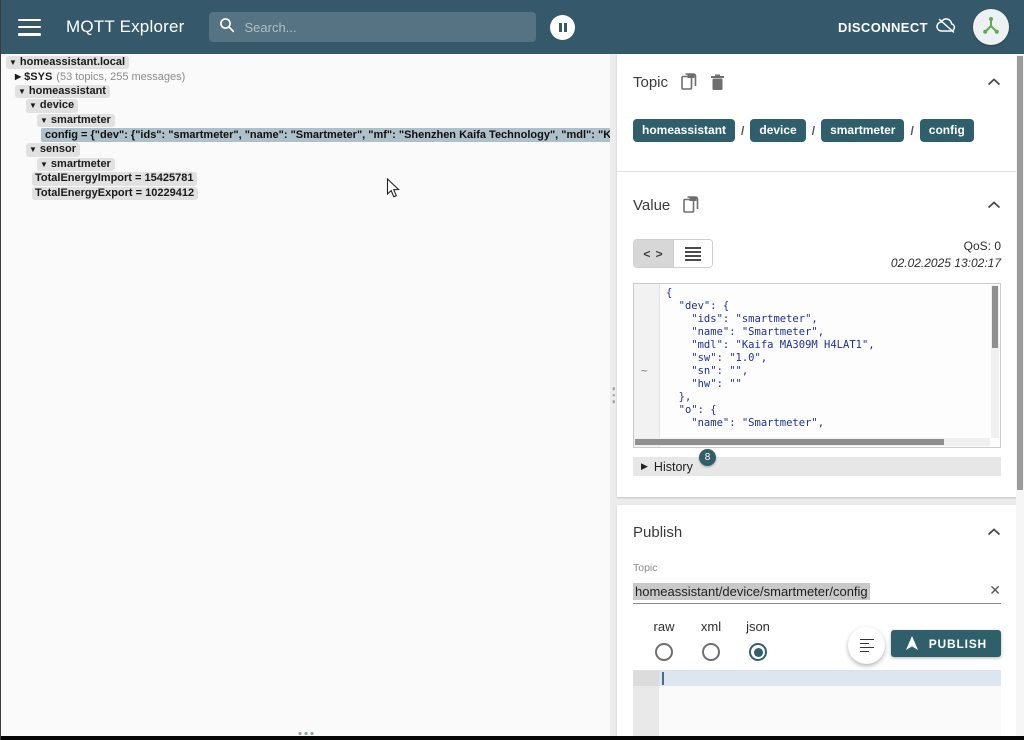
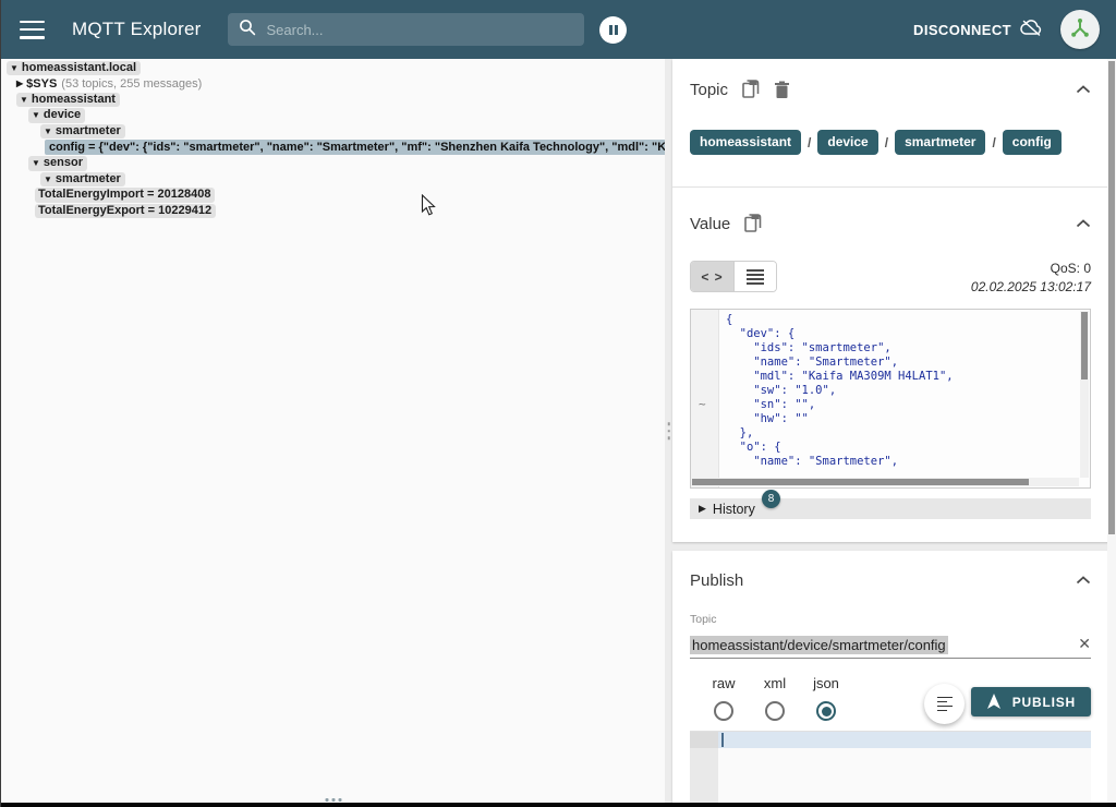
  MQTT Explorer
  Search...
  DISCONNECT
  ▼
  homeassistant.local
  ▶
  $SYS
  (53 topics, 255 messages)
  ▼
  homeassistant
  ▼
  device
  ▼
  smartmeter
  config = {"dev": {"ids": "smartmeter", "name": "Smartmeter", "mf": "Shenzhen Kaifa Technology", "mdl": "K
  ▼
  sensor
  ▼
  smartmeter
- TotalEnergyImport = 15425781
+ TotalEnergyImport = 20128408
  TotalEnergyExport = 10229412
  Topic
  homeassistant
  /
  device
  /
  smartmeter
  /
  config
  Value
  < >
  QoS: 0
  02.02.2025 13:02:17
  ~
  {
  "dev": {
  "ids": "smartmeter",
  "name": "Smartmeter",
  "mdl": "Kaifa MA309M H4LAT1",
  "sw": "1.0",
  "sn": "",
  "hw": ""
  },
  "o": {
  "name": "Smartmeter",
  ▶
  History
  8
  Publish
  Topic
  homeassistant/device/smartmeter/config
  ✕
  raw
  xml
  json
  PUBLISH
